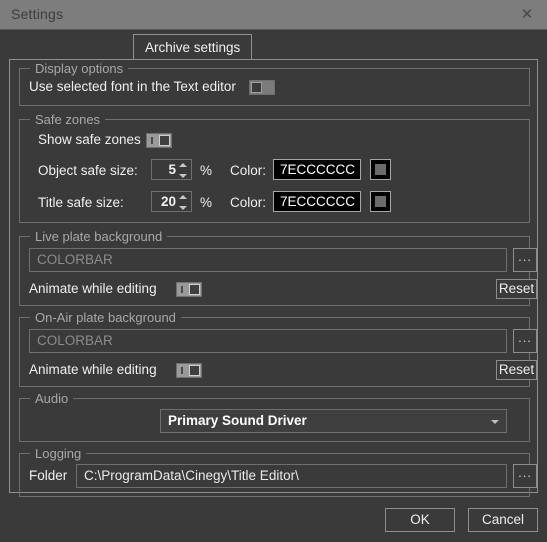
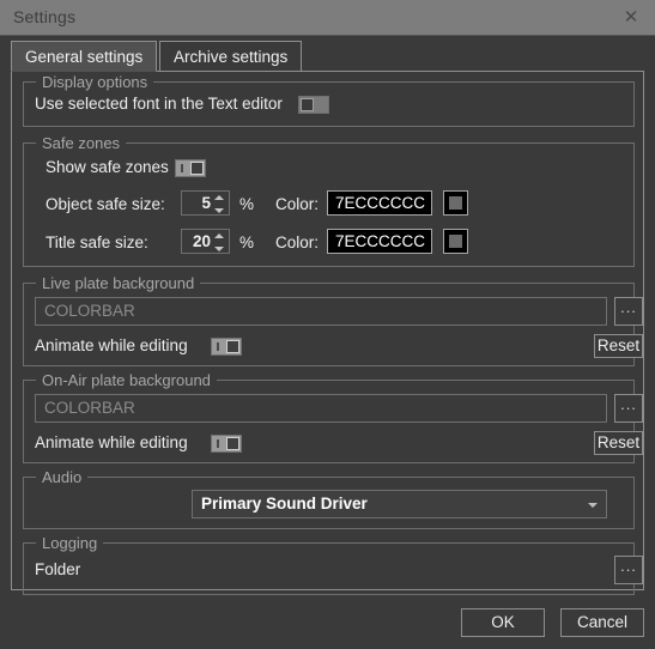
  Settings
  ✕
+ General settings
  Archive settings
  Display options
  Use selected font in the Text editor
  Safe zones
  Show safe zones
  Object safe size:
  5
  %
  Color:
  7ECCCCCC
  Title safe size:
  20
  %
  Color:
  7ECCCCCC
  Live plate background
  COLORBAR
  ...
  Animate while editing
  Reset
  On-Air plate background
  COLORBAR
  ...
  Animate while editing
  Reset
  Audio
  Primary Sound Driver
  Logging
  Folder
- C:\ProgramData\Cinegy\Title Editor\
  ...
  OK
  Cancel
